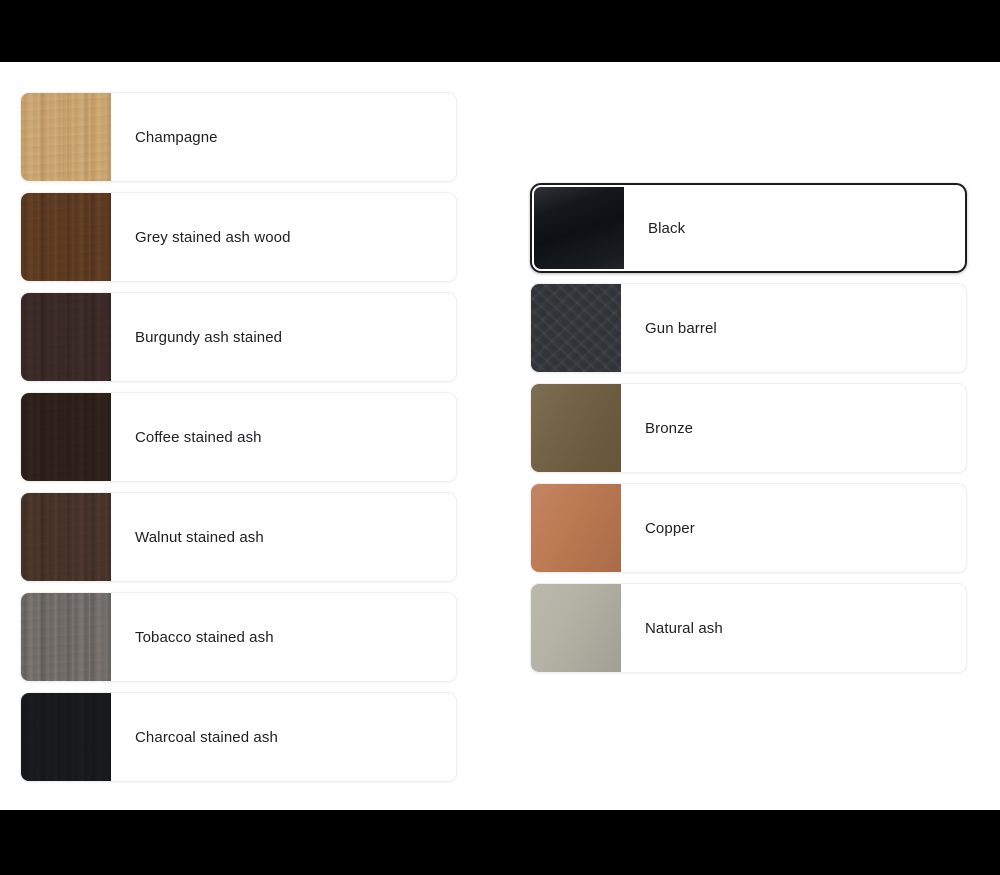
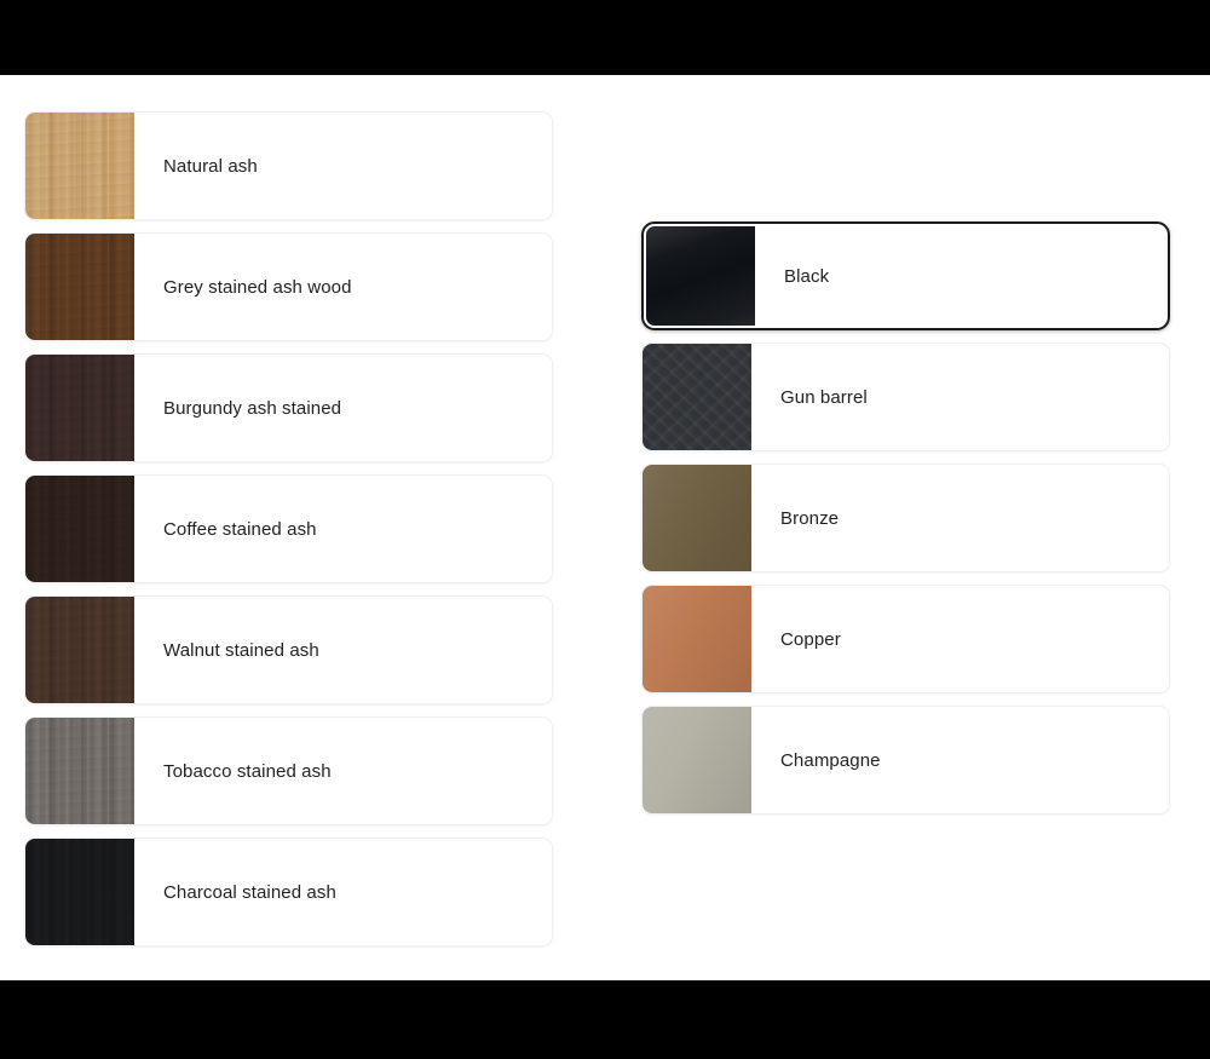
- Champagne
+ Natural ash
  Grey stained ash wood
  Burgundy ash stained
  Coffee stained ash
  Walnut stained ash
  Tobacco stained ash
  Charcoal stained ash
  Black
  Gun barrel
  Bronze
  Copper
- Natural ash
+ Champagne
